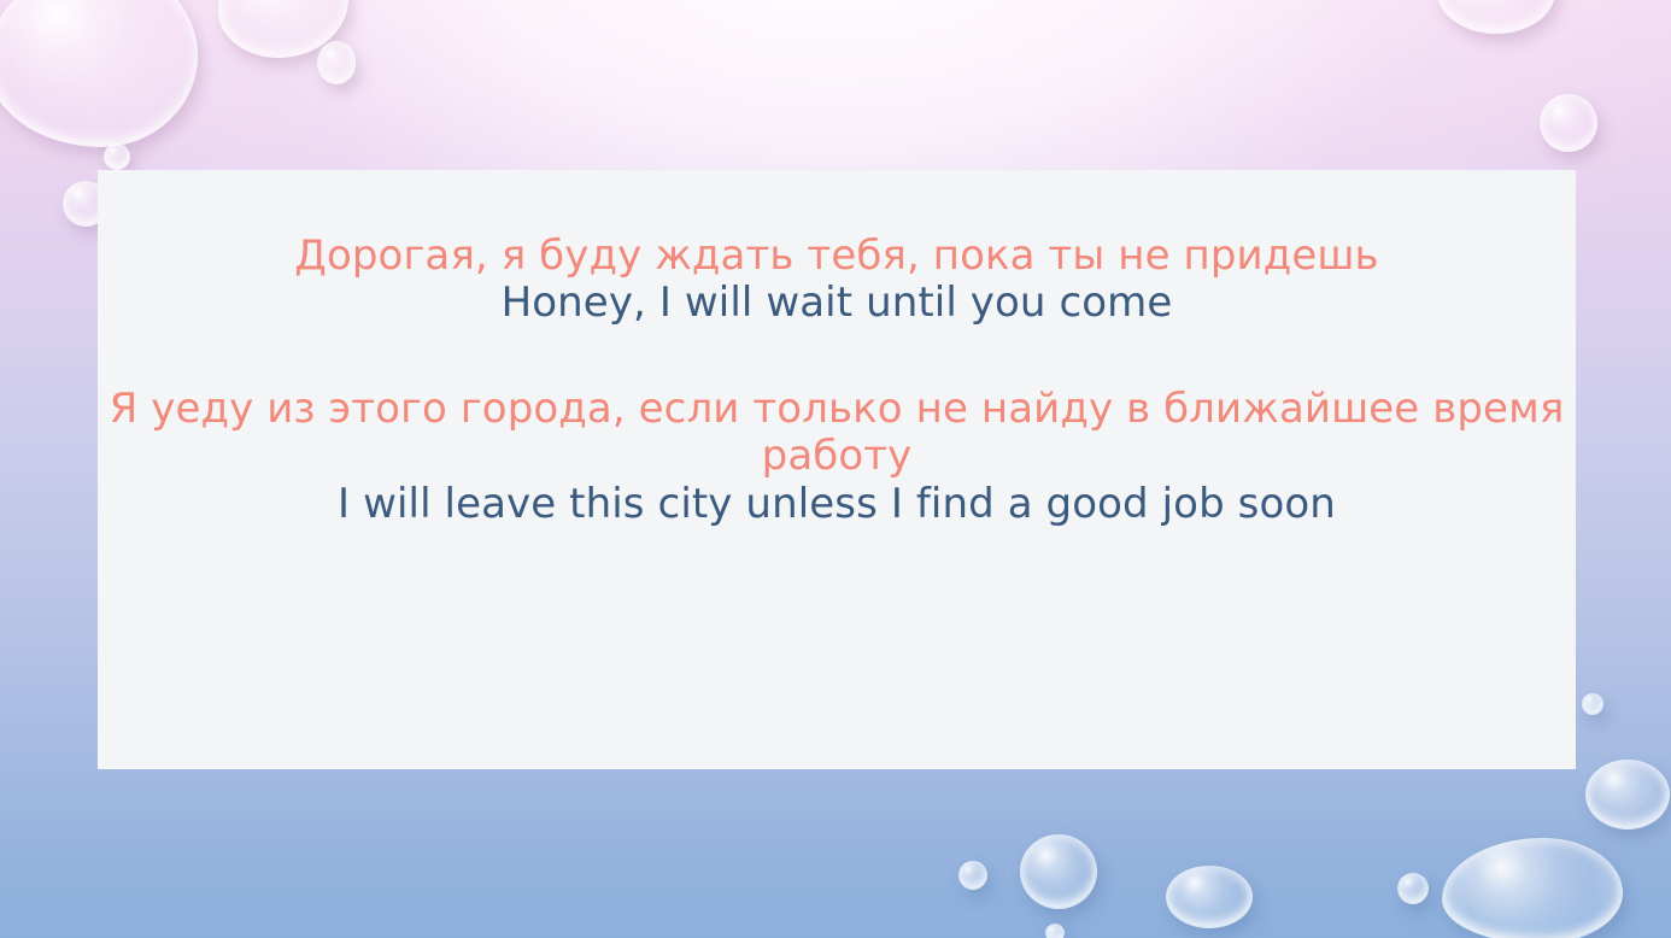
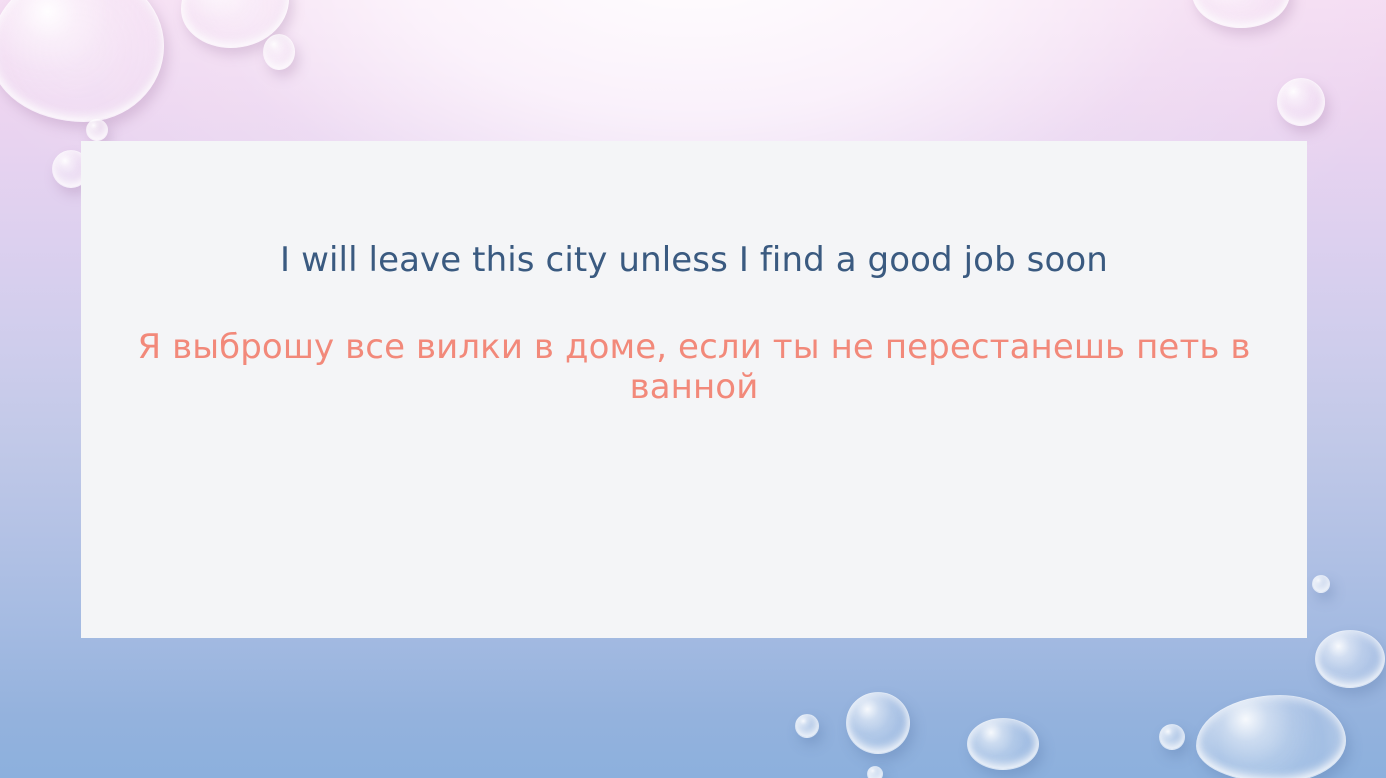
- Дорогая, я буду ждать тебя, пока ты не придешь
- Honey, I will wait until you come
- Я уеду из этого города, если только не найду в ближайшее время работу
  I will leave this city unless I find a good job soon
+ Я выброшу все вилки в доме, если ты не перестанешь петь в ванной
